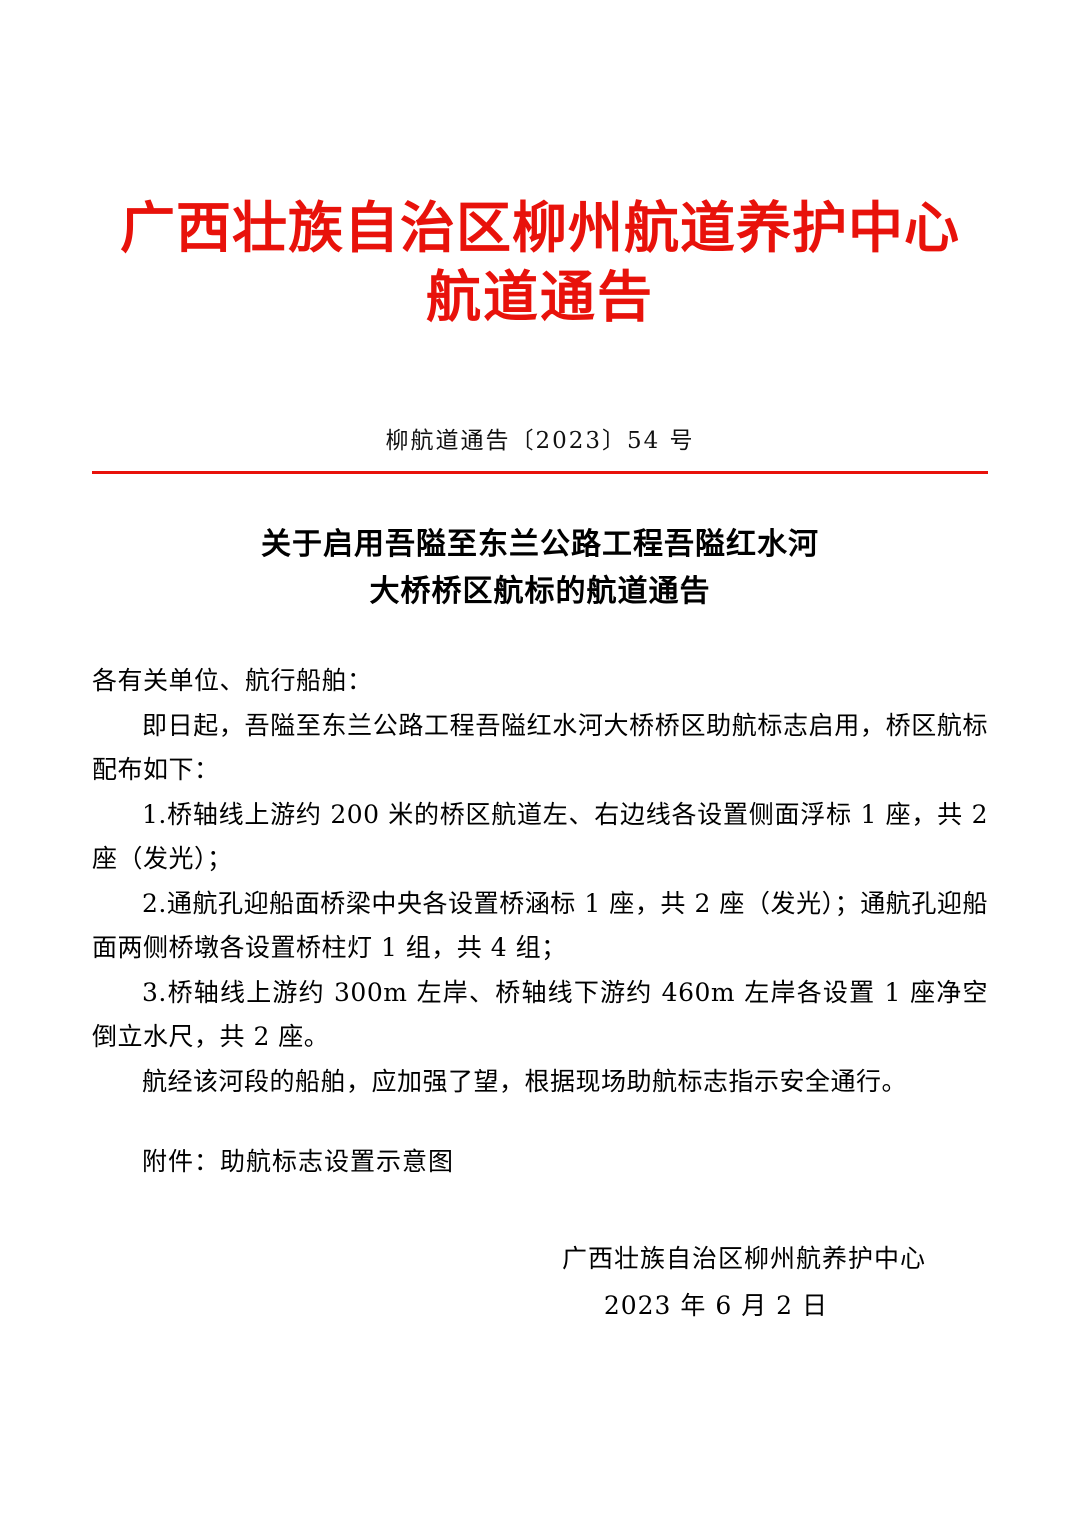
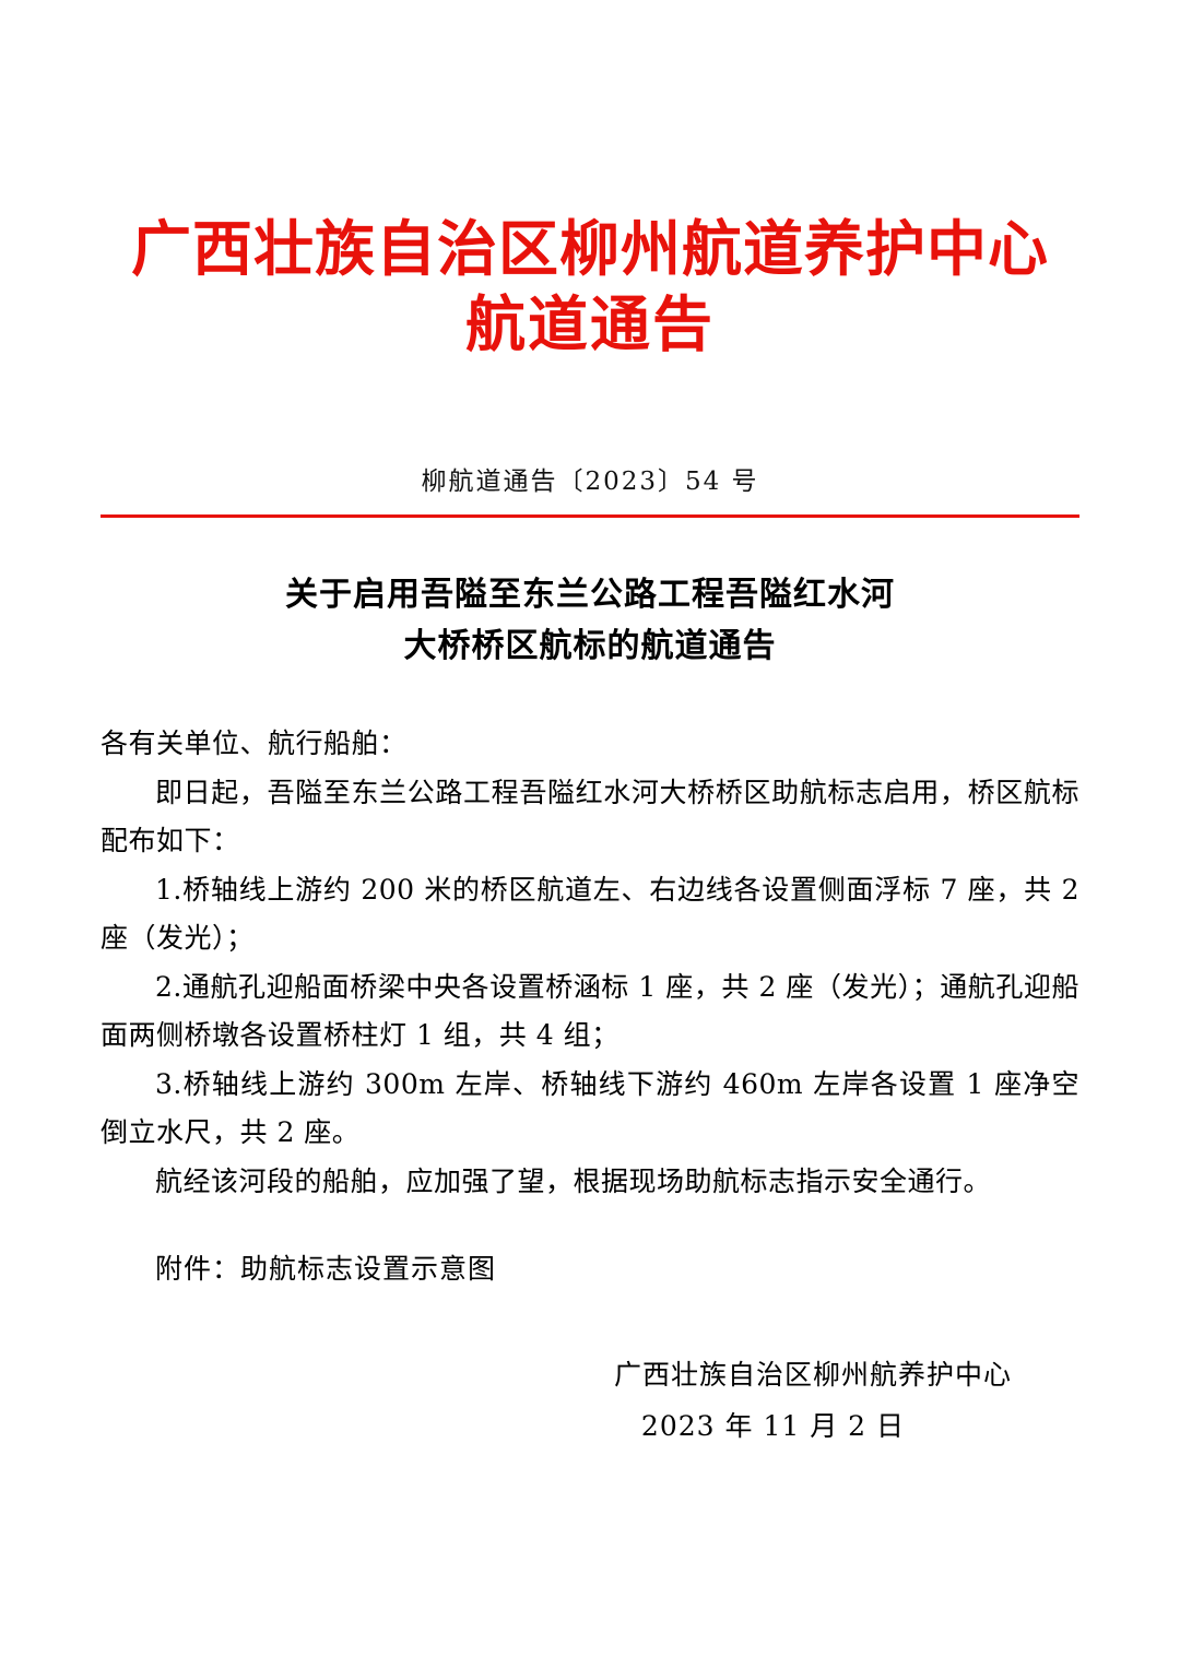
  广西壮族自治区柳州航道养护中心
  航道通告
  柳航道通告〔2023〕54 号
  关于启用吾隘至东兰公路工程吾隘红水河
  大桥桥区航标的航道通告
  各有关单位、航行船舶：
  即日起，吾隘至东兰公路工程吾隘红水河大桥桥区助航标志启用，桥区航标配布如下：
- 1.桥轴线上游约 200 米的桥区航道左、右边线各设置侧面浮标 1 座，共 2 座（发光）；
+ 1.桥轴线上游约 200 米的桥区航道左、右边线各设置侧面浮标 7 座，共 2 座（发光）；
  2.通航孔迎船面桥梁中央各设置桥涵标 1 座，共 2 座（发光）；通航孔迎船面两侧桥墩各设置桥柱灯 1 组，共 4 组；
  3.桥轴线上游约 300m 左岸、桥轴线下游约 460m 左岸各设置 1 座净空倒立水尺，共 2 座。
  航经该河段的船舶，应加强了望，根据现场助航标志指示安全通行。
  附件：助航标志设置示意图
  广西壮族自治区柳州航养护中心
- 2023 年 6 月 2 日
+ 2023 年 11 月 2 日
